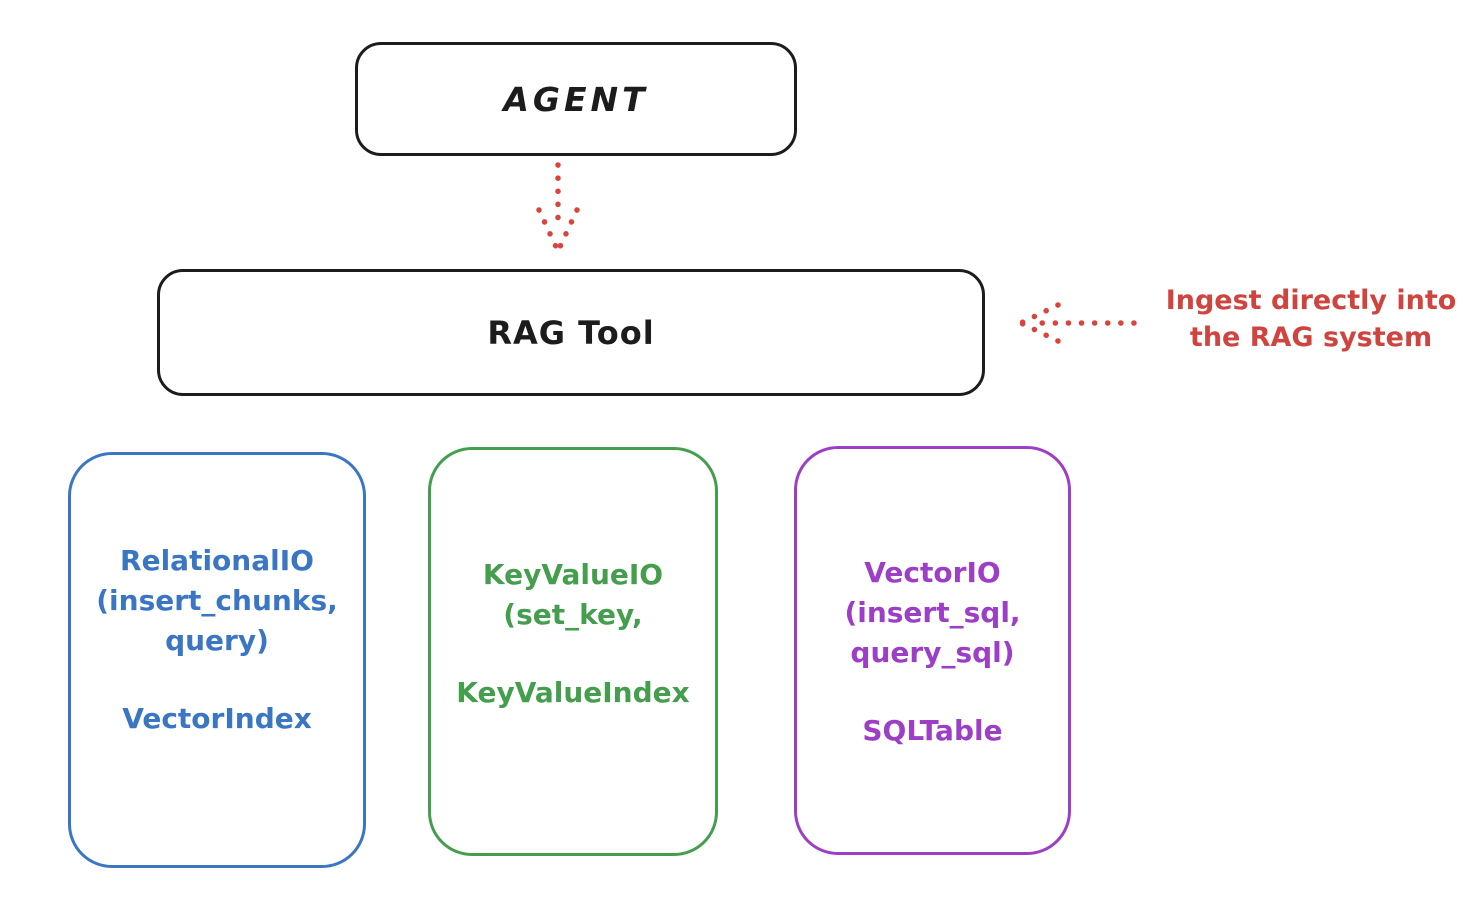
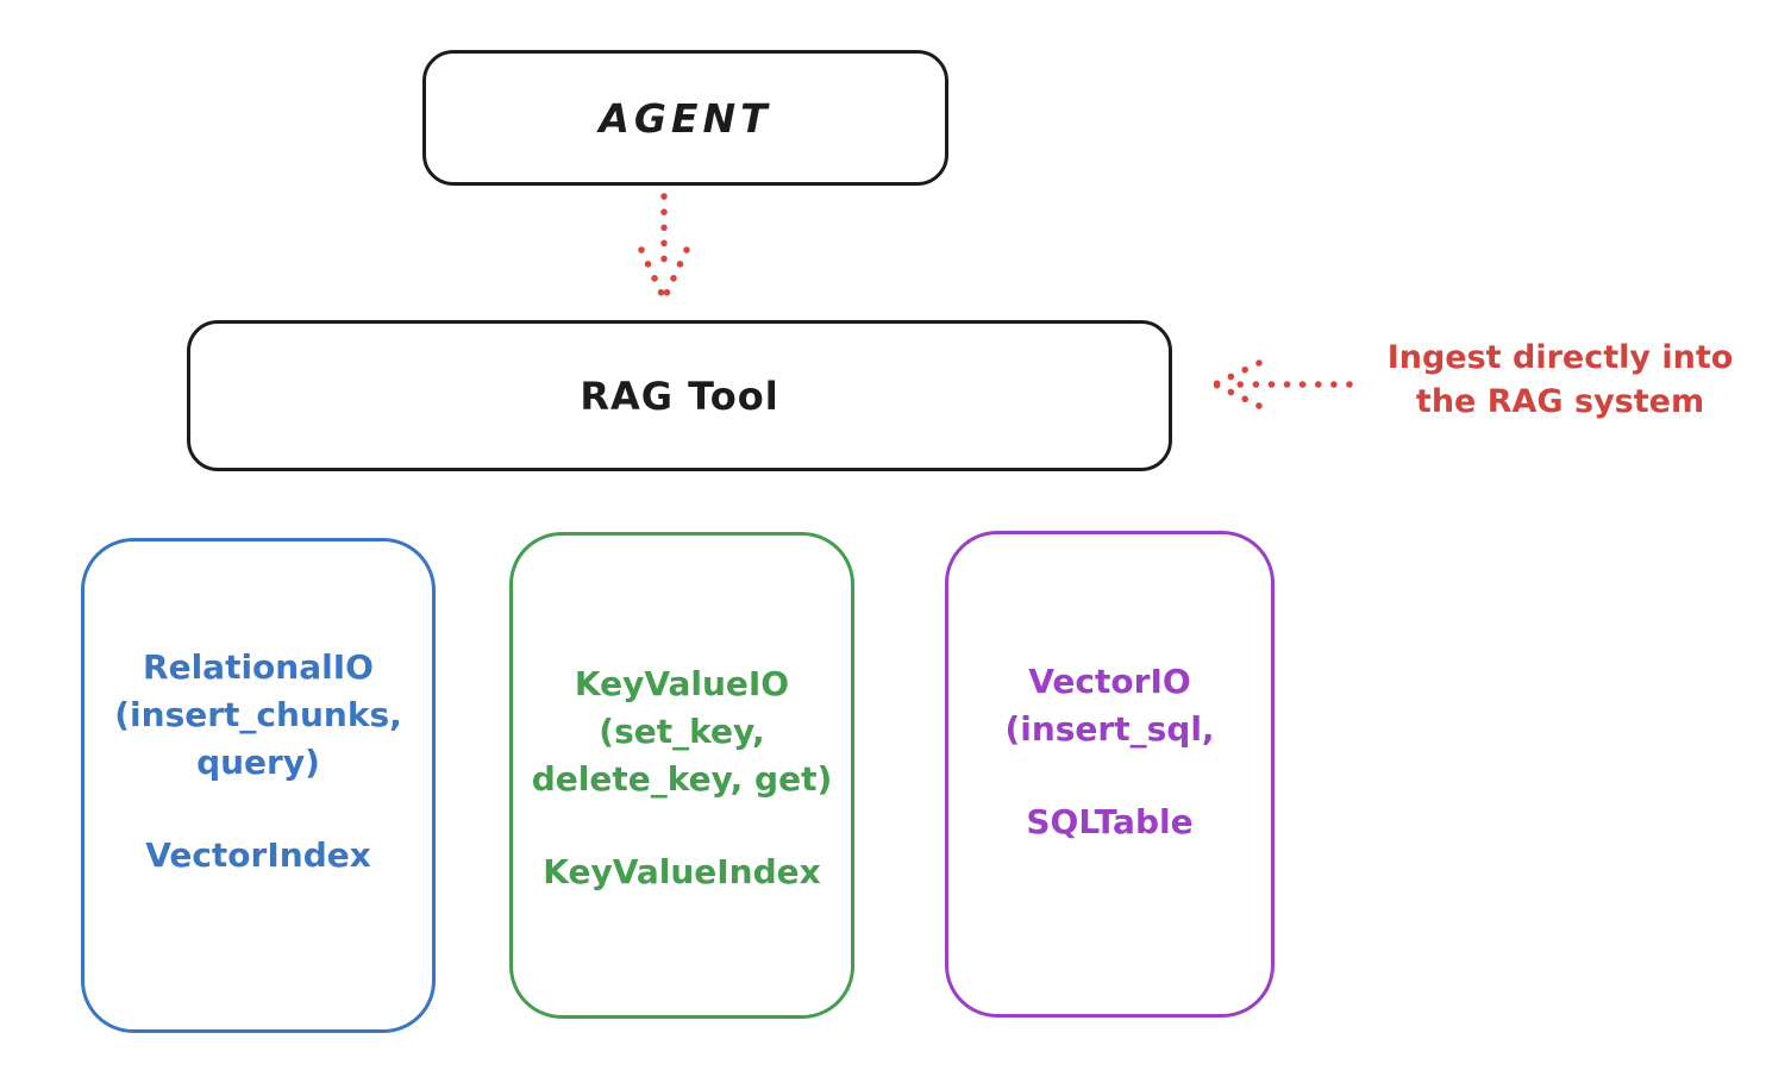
  AGENT
  RAG Tool
  Ingest directly into
  the RAG system
  RelationalIO
  (insert_chunks,
  query)
  VectorIndex
  KeyValueIO
  (set_key,
+ delete_key, get)
  KeyValueIndex
  VectorIO
  (insert_sql,
- query_sql)
  SQLTable
